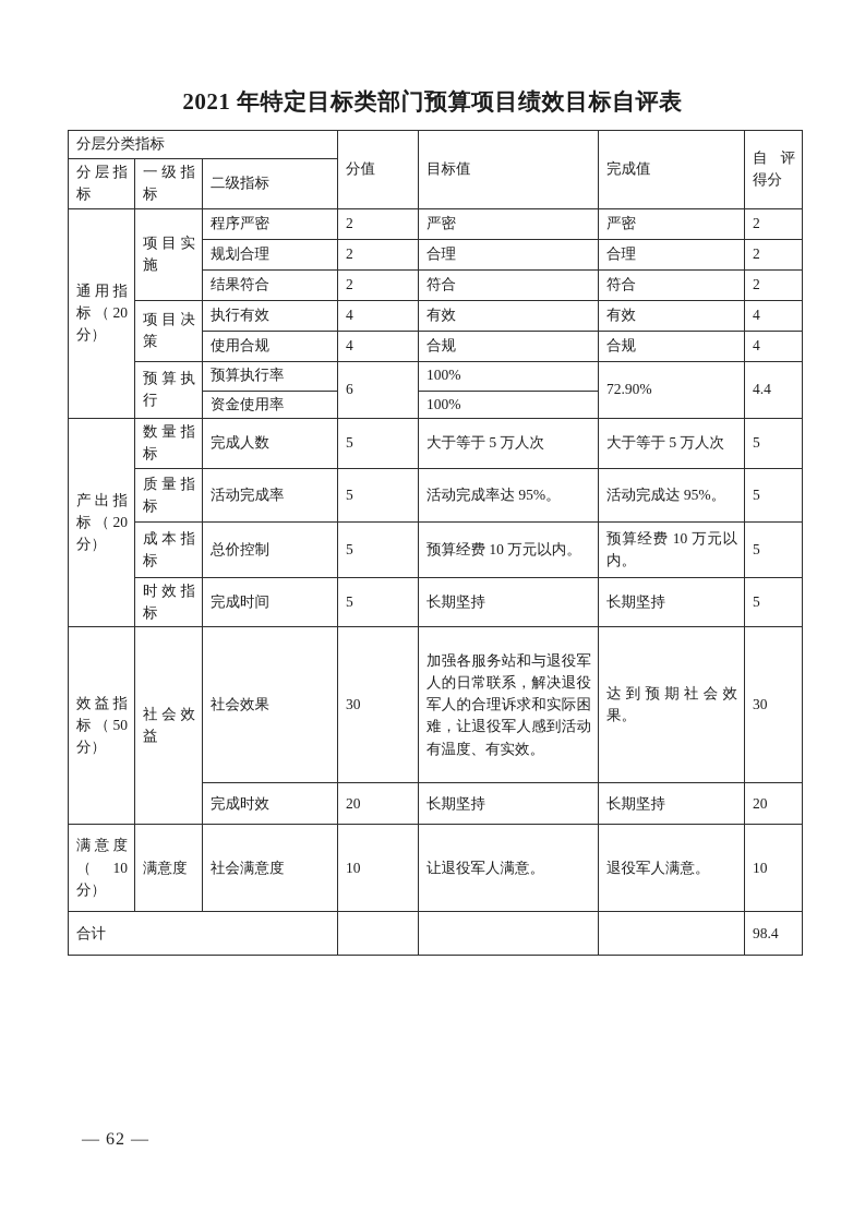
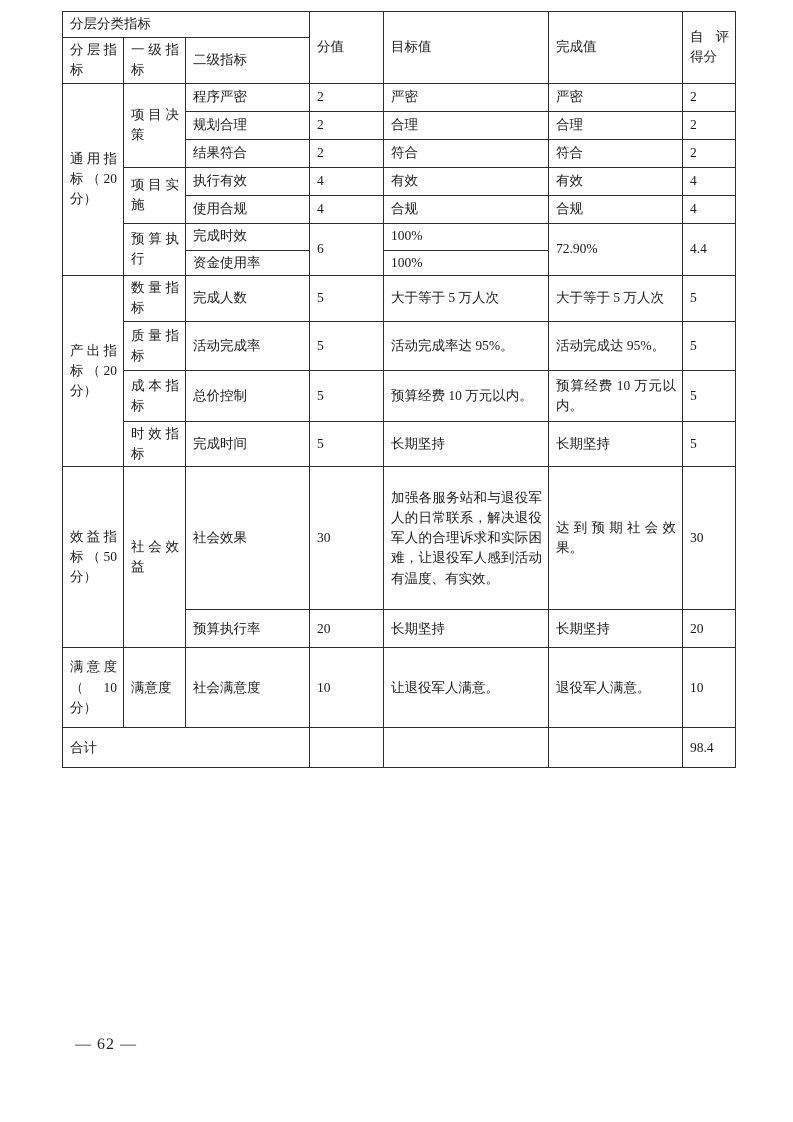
- 2021 年特定目标类部门预算项目绩效目标自评表
  分层分类指标	分值	目标值	完成值	自评得分
  分层指标	一级指标	二级指标
- 通用指标（20分）	项目实施	程序严密	2	严密	严密	2
+ 通用指标（20分）	项目决策	程序严密	2	严密	严密	2
  规划合理	2	合理	合理	2
  结果符合	2	符合	符合	2
- 项目决策	执行有效	4	有效	有效	4
+ 项目实施	执行有效	4	有效	有效	4
  使用合规	4	合规	合规	4
- 预算执行	预算执行率	6	100%	72.90%	4.4
+ 预算执行	完成时效	6	100%	72.90%	4.4
  资金使用率	100%
  产出指标（20分）	数量指标	完成人数	5	大于等于 5 万人次	大于等于 5 万人次	5
  质量指标	活动完成率	5	活动完成率达 95%。	活动完成达 95%。	5
  成本指标	总价控制	5	预算经费 10 万元以内。	预算经费 10 万元以内。	5
  时效指标	完成时间	5	长期坚持	长期坚持	5
  效益指标（50分）	社会效益	社会效果	30	加强各服务站和与退役军人的日常联系，解决退役军人的合理诉求和实际困难，让退役军人感到活动有温度、有实效。	达到预期社会效果。	30
- 完成时效	20	长期坚持	长期坚持	20
+ 预算执行率	20	长期坚持	长期坚持	20
  满意度（10分）	满意度	社会满意度	10	让退役军人满意。	退役军人满意。	10
  合计				98.4
  — 62 —
